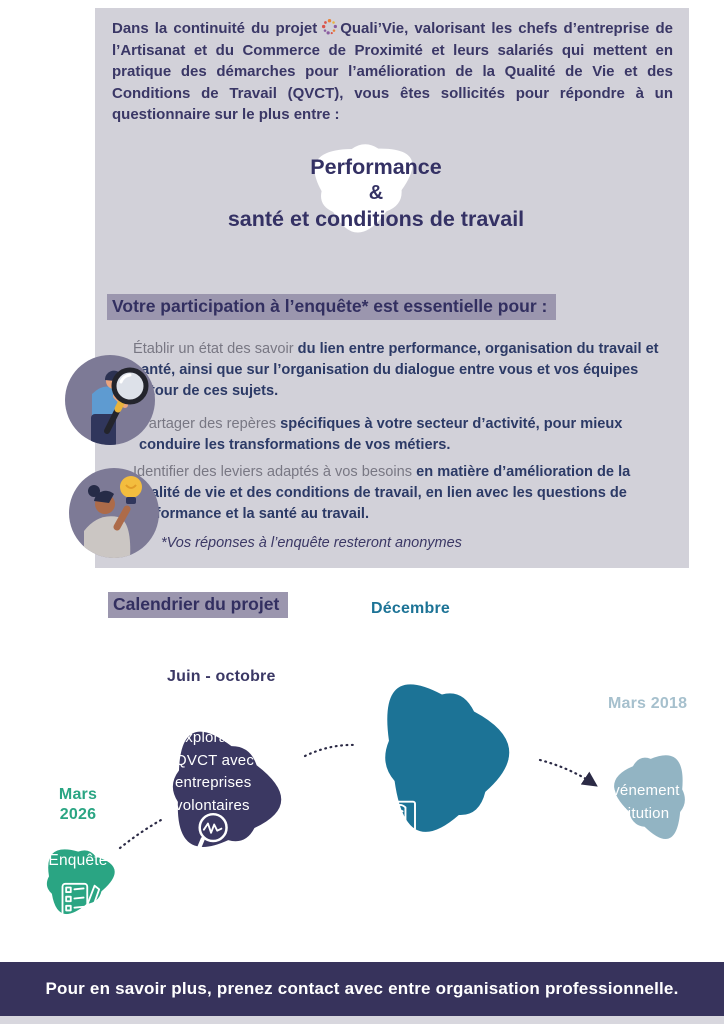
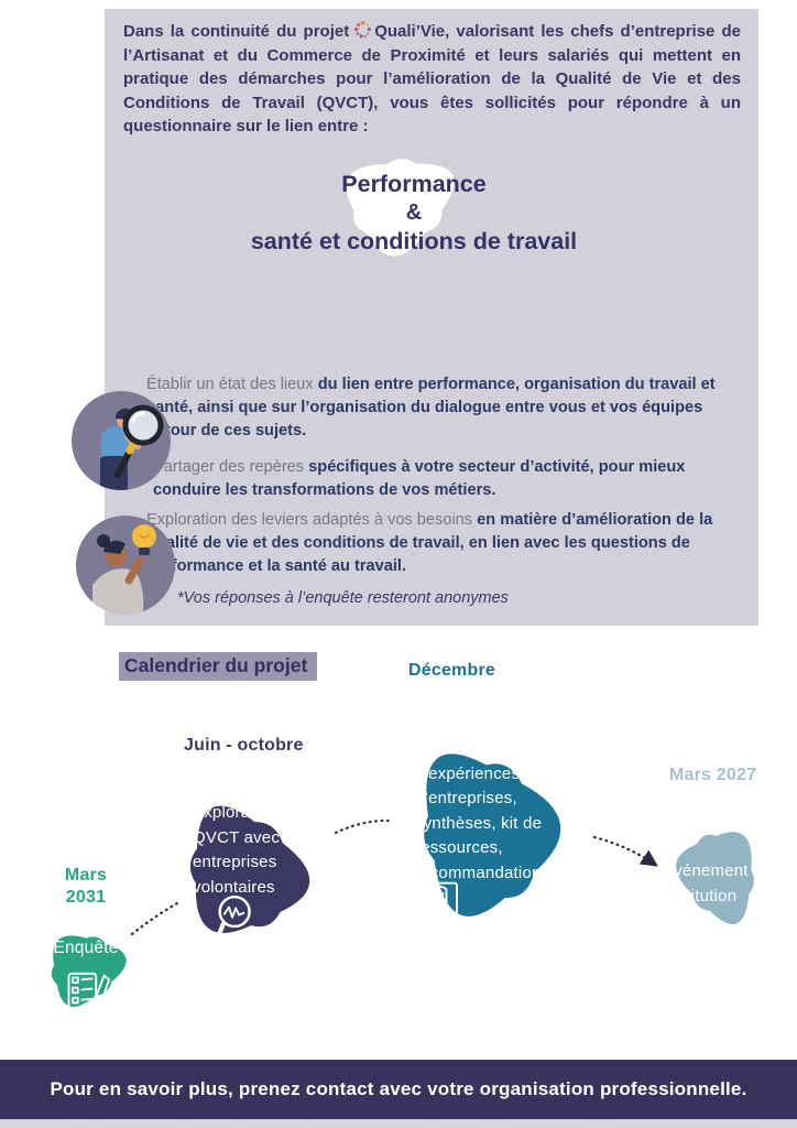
- Dans la continuité du projet Quali’Vie, valorisant les chefs d’entreprise de l’Artisanat et du Commerce de Proximité et leurs salariés qui mettent en pratique des démarches pour l’amélioration de la Qualité de Vie et des Conditions de Travail (QVCT), vous êtes sollicités pour répondre à un questionnaire sur le plus entre :
+ Dans la continuité du projet Quali’Vie, valorisant les chefs d’entreprise de l’Artisanat et du Commerce de Proximité et leurs salariés qui mettent en pratique des démarches pour l’amélioration de la Qualité de Vie et des Conditions de Travail (QVCT), vous êtes sollicités pour répondre à un questionnaire sur le lien entre :
  Performance
  &
  santé et conditions de travail
- Votre participation à l’enquête* est essentielle pour :
- Établir un état des savoir du lien entre performance, organisation du travail et anté, ainsi que sur l’organisation du dialogue entre vous et vos équipes our de ces sujets.
+ Établir un état des lieux du lien entre performance, organisation du travail et anté, ainsi que sur l’organisation du dialogue entre vous et vos équipes our de ces sujets.
  artager des repères spécifiques à votre secteur d’activité, pour mieux conduire les transformations de vos métiers.
- Identifier des leviers adaptés à vos besoins en matière d’amélioration de la alité de vie et des conditions de travail, en lien avec les questions de ormance et la santé au travail.
+ Exploration des leviers adaptés à vos besoins en matière d’amélioration de la alité de vie et des conditions de travail, en lien avec les questions de ormance et la santé au travail.
  *Vos réponses à l’enquête resteront anonymes
  Calendrier du projet
- Mars 2026
+ Mars 2031
  Juin - octobre
  Décembre
- Mars 2018
+ Mars 2027
  Enquête
  Exploration QVCT avec 10 entreprises volontaires
+ Retours d’expériences : cas d’entreprises, synthèses, kit de ressources, recommandations
  Événement de restitution
- Pour en savoir plus, prenez contact avec entre organisation professionnelle.
+ Pour en savoir plus, prenez contact avec votre organisation professionnelle.
